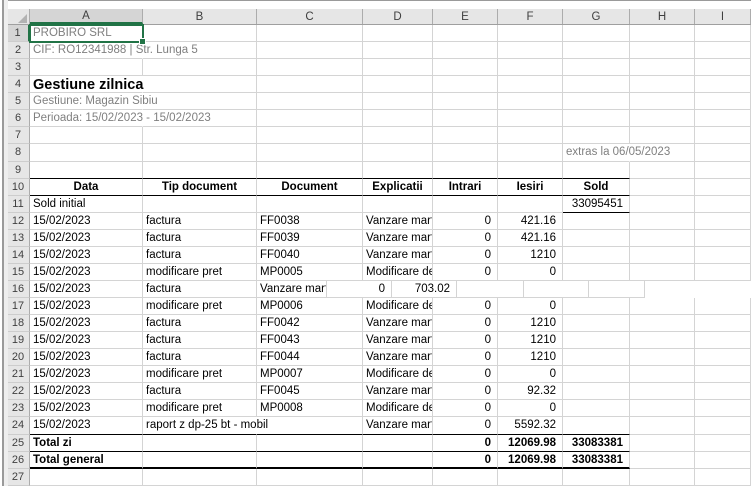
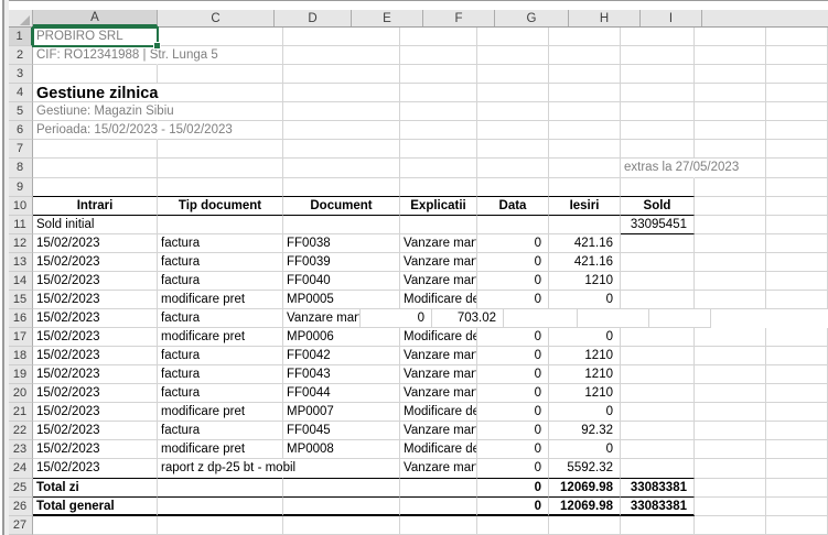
  A
- B
  C
  D
  E
  F
  G
  H
  I
  1
  2
  CIF: RO12341988 | Str. Lunga 5
  3
  4
  Gestiune zilnica
  5
  Gestiune: Magazin Sibiu
  6
  Perioada: 15/02/2023 - 15/02/2023
  7
  8
- extras la 06/05/2023
+ extras la 27/05/2023
  9
  10
- Data
+ Intrari
  Tip document
  Document
  Explicatii
- Intrari
+ Data
  Iesiri
  Sold
  11
  Sold initial
  33095451
  12
  15/02/2023
  factura
  FF0038
  Vanzare marf
  0
  421.16
  13
  15/02/2023
  factura
  FF0039
  Vanzare marf
  0
  421.16
  14
  15/02/2023
  factura
  FF0040
  Vanzare marf
  0
  1210
  15
  15/02/2023
  modificare pret
  MP0005
  Modificare de
  0
  0
  16
  15/02/2023
  factura
  Vanzare marf
  0
  703.02
  17
  15/02/2023
  modificare pret
  MP0006
  Modificare de
  0
  0
  18
  15/02/2023
  factura
  FF0042
  Vanzare marf
  0
  1210
  19
  15/02/2023
  factura
  FF0043
  Vanzare marf
  0
  1210
  20
  15/02/2023
  factura
  FF0044
  Vanzare marf
  0
  1210
  21
  15/02/2023
  modificare pret
  MP0007
  Modificare de
  0
  0
  22
  15/02/2023
  factura
  FF0045
  Vanzare marf
  0
  92.32
  23
  15/02/2023
  modificare pret
  MP0008
  Modificare de
  0
  0
  24
  15/02/2023
  raport z dp-25 bt - mobil
  Vanzare marf
  0
  5592.32
  25
  Total zi
  0
  12069.98
  33083381
  26
  Total general
  0
  12069.98
  33083381
  27
